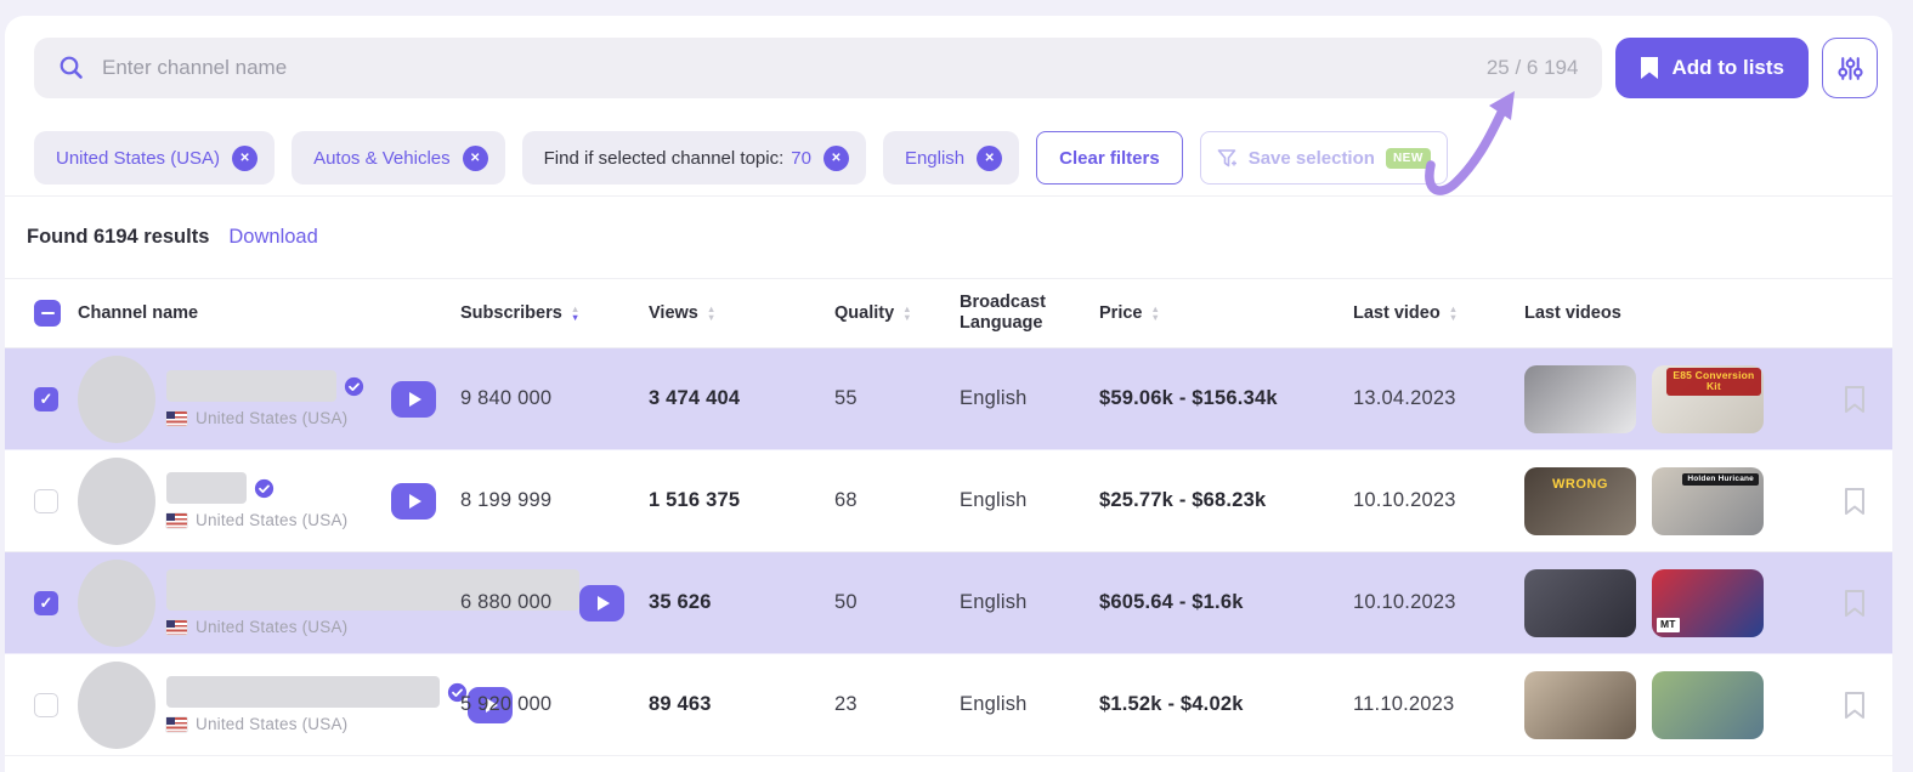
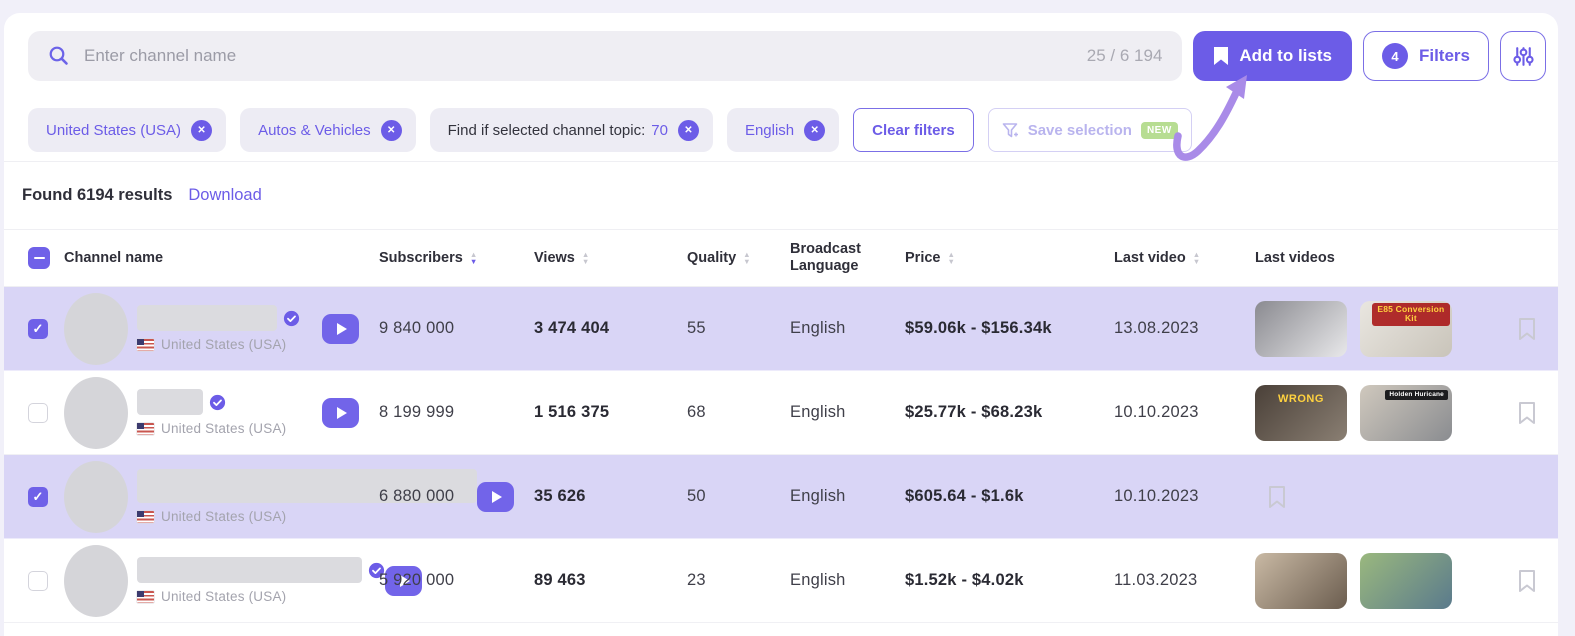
  Enter channel name
  25 / 6 194
  Add to lists
+ 4
+ Filters
  United States (USA)
  ✕
  Autos & Vehicles
  ✕
  Find if selected channel topic:
  70
  ✕
  English
  ✕
  Clear filters
  Save selection
  NEW
  Found 6194 results
  Download
  Channel name
  Subscribers
  ▲
  ▼
  Views
  ▲
  ▼
  Quality
  ▲
  ▼
  Broadcast Language
  Price
  ▲
  ▼
  Last video
  ▲
  ▼
  Last videos
  United States (USA)
  9 840 000
  3 474 404
  55
  English
  $59.06k - $156.34k
- 13.04.2023
+ 13.08.2023
  E85 Conversion Kit
  United States (USA)
  8 199 999
  1 516 375
  68
  English
  $25.77k - $68.23k
  10.10.2023
  WRONG
  United States (USA)
  6 880 000
  35 626
  50
  English
  $605.64 - $1.6k
  10.10.2023
- MT
  United States (USA)
  5 920 000
  89 463
  23
  English
  $1.52k - $4.02k
- 11.10.2023
+ 11.03.2023
